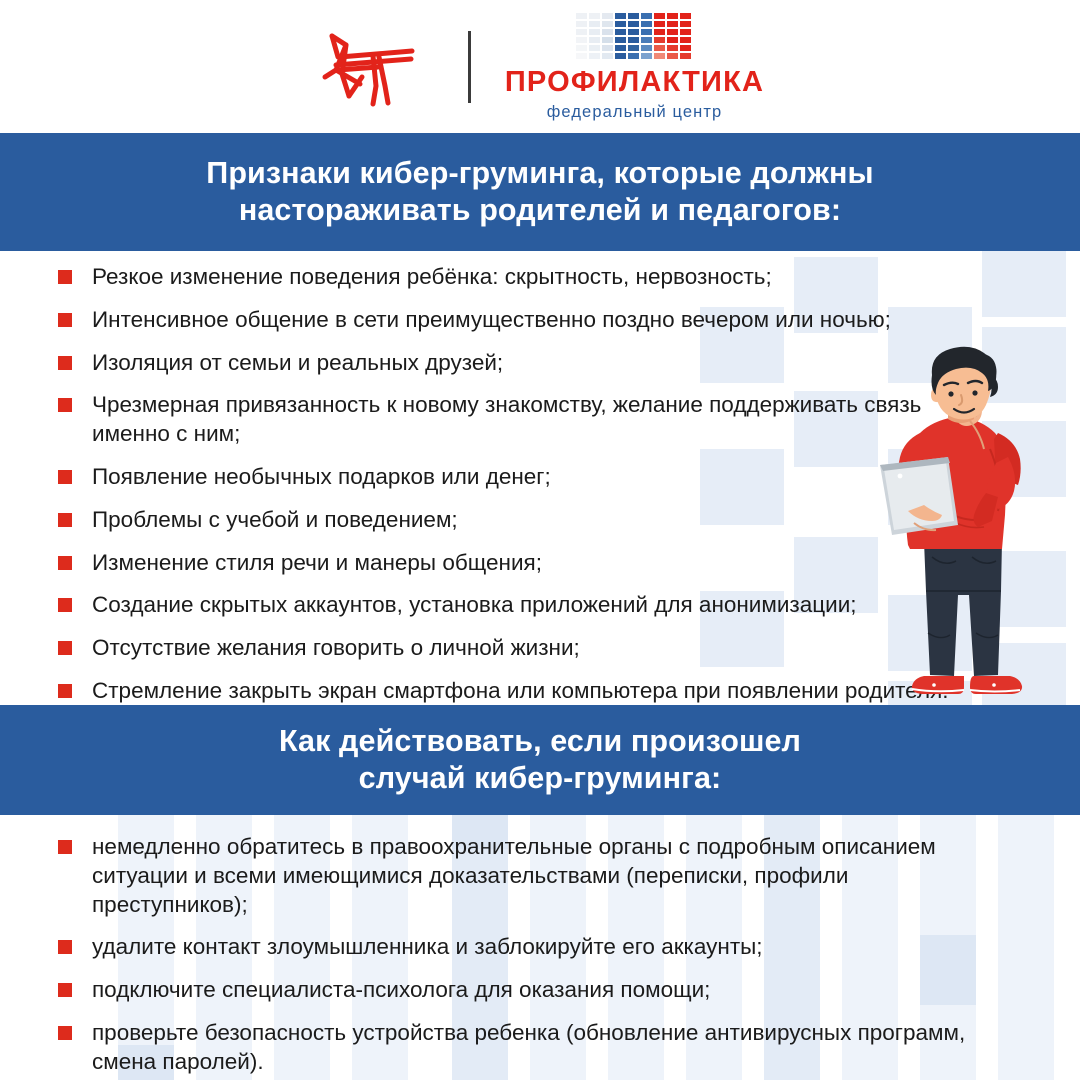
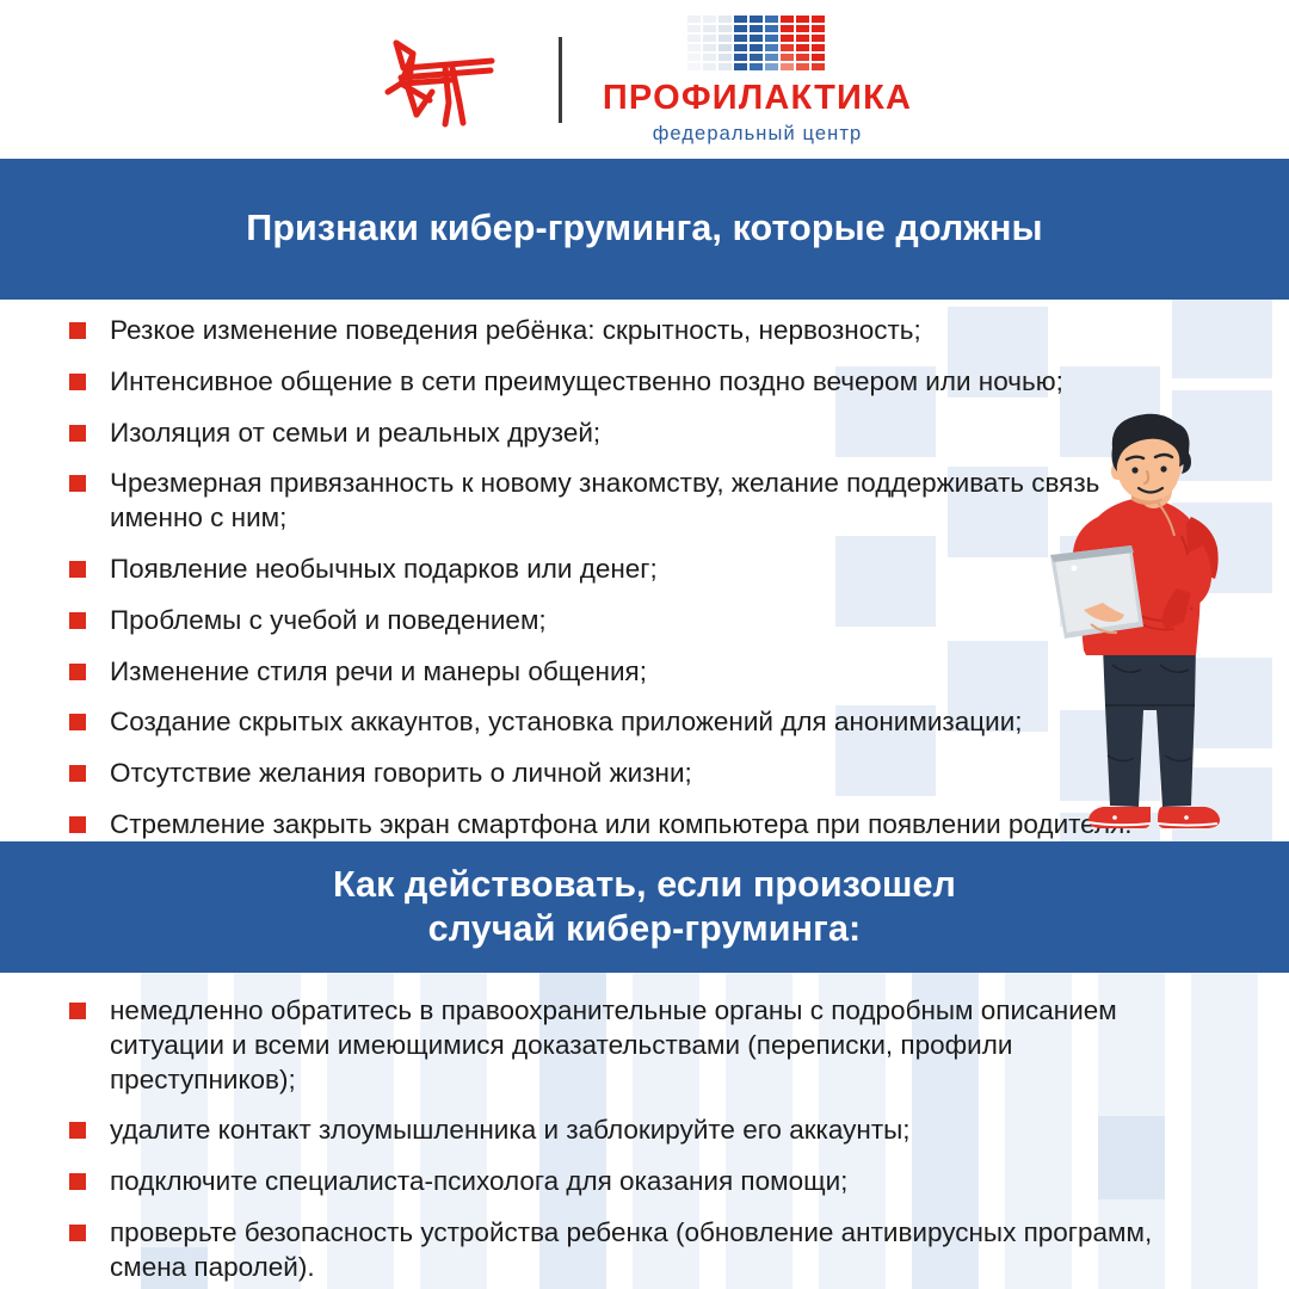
  ПРОФИЛАКТИКА
  федеральный центр
  Признаки кибер-груминга, которые должны
- настораживать родителей и педагогов:
  Резкое изменение поведения ребёнка: скрытность, нервозность;
  Интенсивное общение в сети преимущественно поздно вечером или ночью;
  Изоляция от семьи и реальных друзей;
  Чрезмерная привязанность к новому знакомству, желание поддерживать связь именно с ним;
  Появление необычных подарков или денег;
  Проблемы с учебой и поведением;
  Изменение стиля речи и манеры общения;
  Создание скрытых аккаунтов, установка приложений для анонимизации;
  Отсутствие желания говорить о личной жизни;
  Стремление закрыть экран смартфона или компьютера при появлении родите
  Как действовать, если произошел
  случай кибер-груминга:
  немедленно обратитесь в правоохранительные органы с подробным описанием ситуации и всеми имеющимися доказательствами (переписки, профили преступников);
  удалите контакт злоумышленника и заблокируйте его аккаунты;
  подключите специалиста-психолога для оказания помощи;
  проверьте безопасность устройства ребенка (обновление антивирусных программ, смена паролей).
